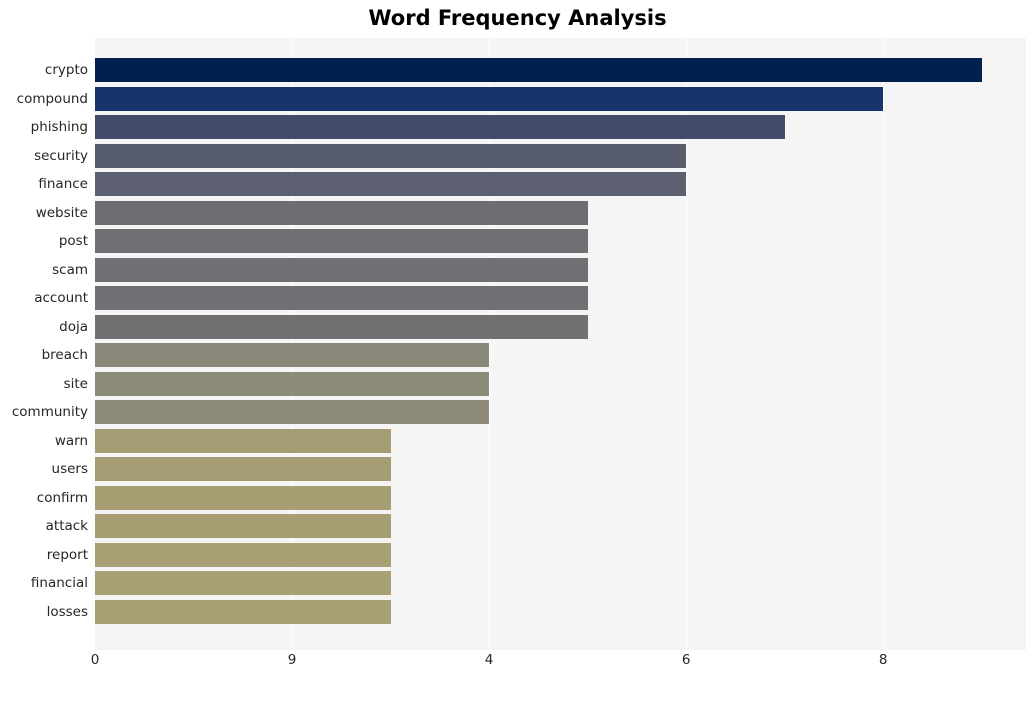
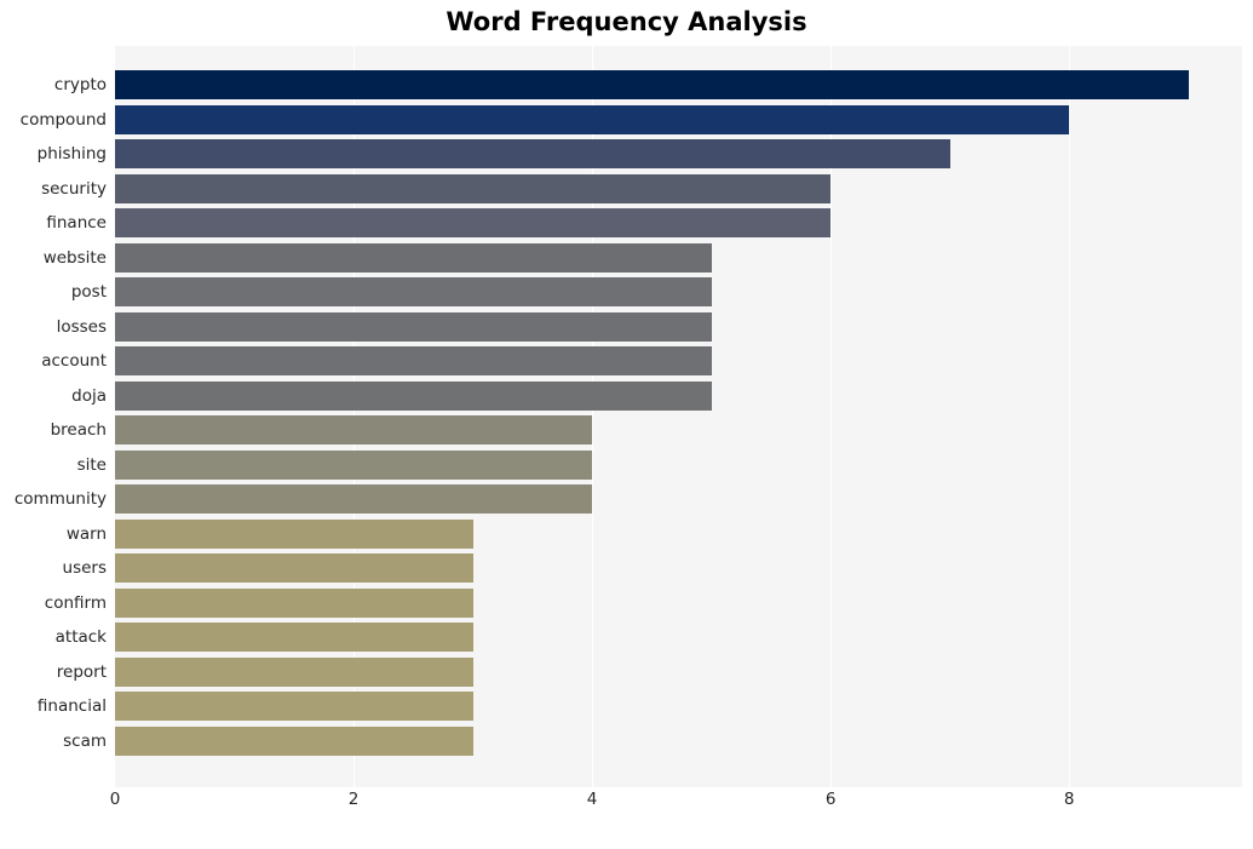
  Word Frequency Analysis
  crypto
  compound
  phishing
  security
  finance
  website
  post
- scam
+ losses
  account
  doja
  breach
  site
  community
  warn
  users
  confirm
  attack
  report
  financial
- losses
+ scam
  0
- 9
+ 2
  4
  6
  8
